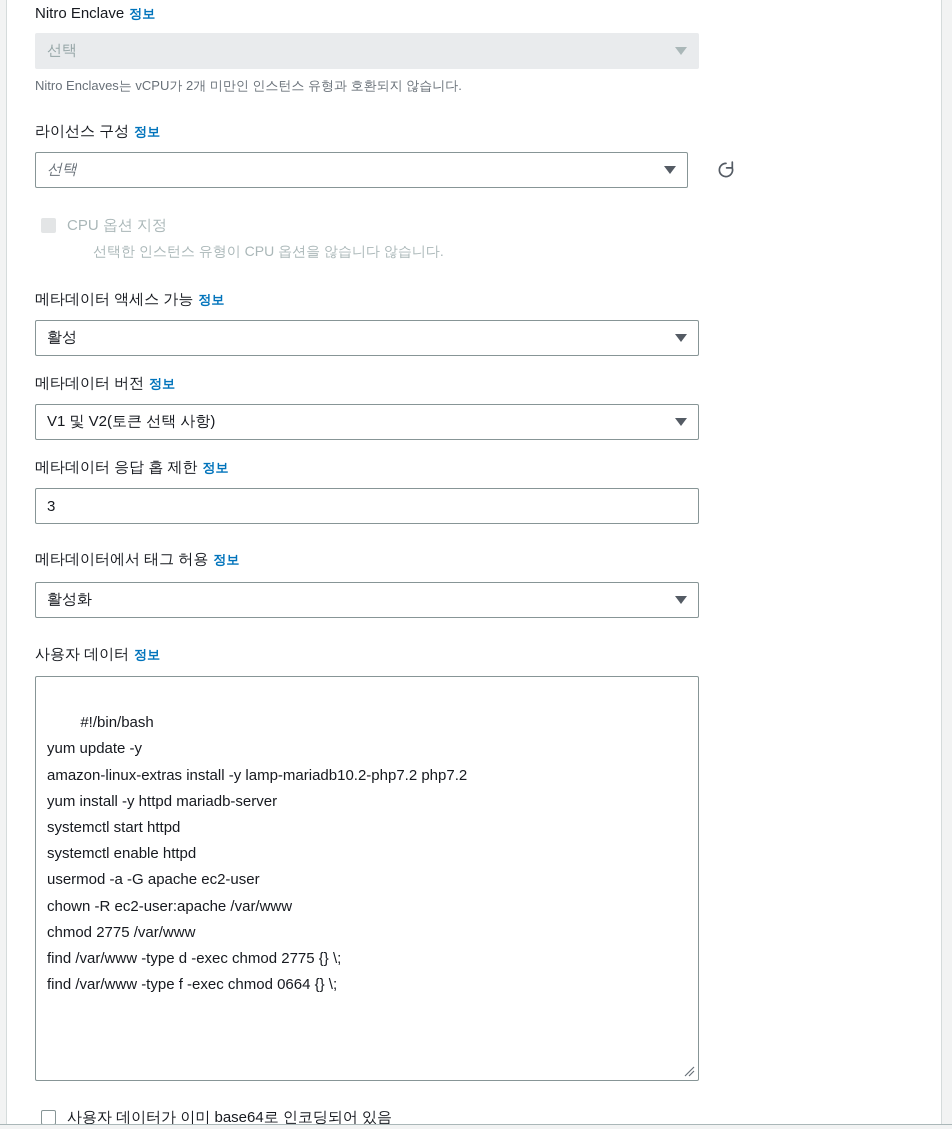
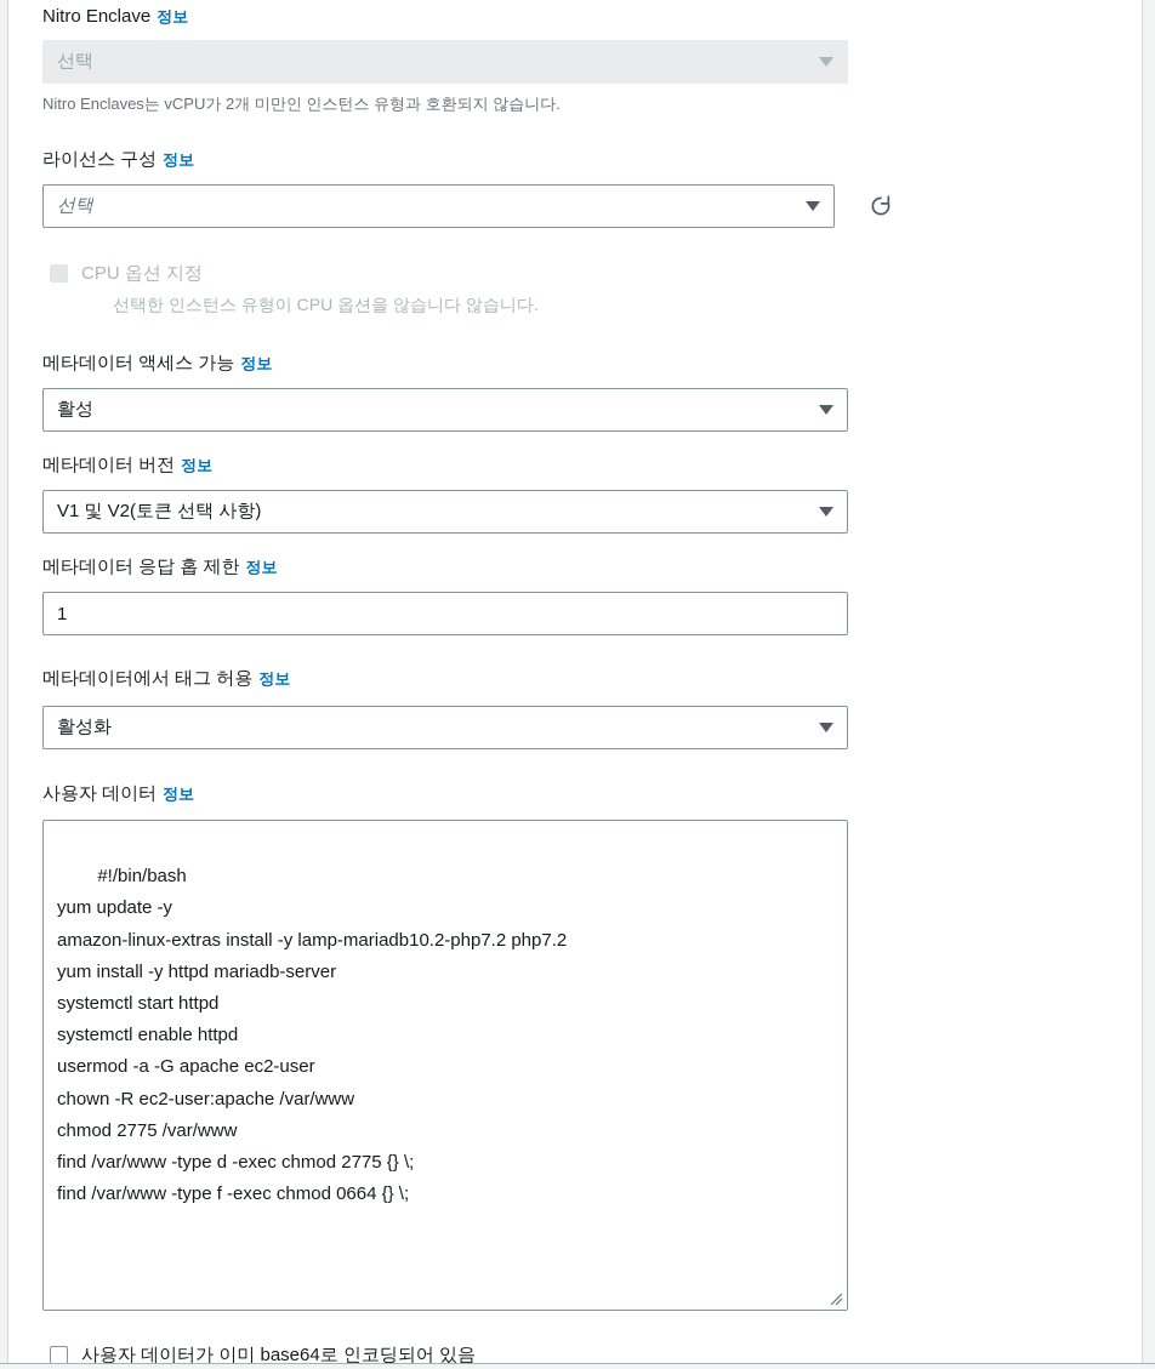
  Nitro Enclave 정보
  선택
  Nitro Enclaves는 vCPU가 2개 미만인 인스턴스 유형과 호환되지 않습니다.
  라이선스 구성 정보
  선택
  CPU 옵션 지정
  선택한 인스턴스 유형이 CPU 옵션을 않습니다 않습니다.
  메타데이터 액세스 가능 정보
  활성
  메타데이터 버전 정보
  V1 및 V2(토큰 선택 사항)
  메타데이터 응답 홉 제한 정보
- 3
+ 1
  메타데이터에서 태그 허용 정보
  활성화
  사용자 데이터 정보
  #!/bin/bash
  yum update -y
  amazon-linux-extras install -y lamp-mariadb10.2-php7.2 php7.2
  yum install -y httpd mariadb-server
  systemctl start httpd
  systemctl enable httpd
  usermod -a -G apache ec2-user
  chown -R ec2-user:apache /var/www
  chmod 2775 /var/www
  find /var/www -type d -exec chmod 2775 {} \;
  find /var/www -type f -exec chmod 0664 {} \;
  사용자 데이터가 이미 base64로 인코딩되어 있음
